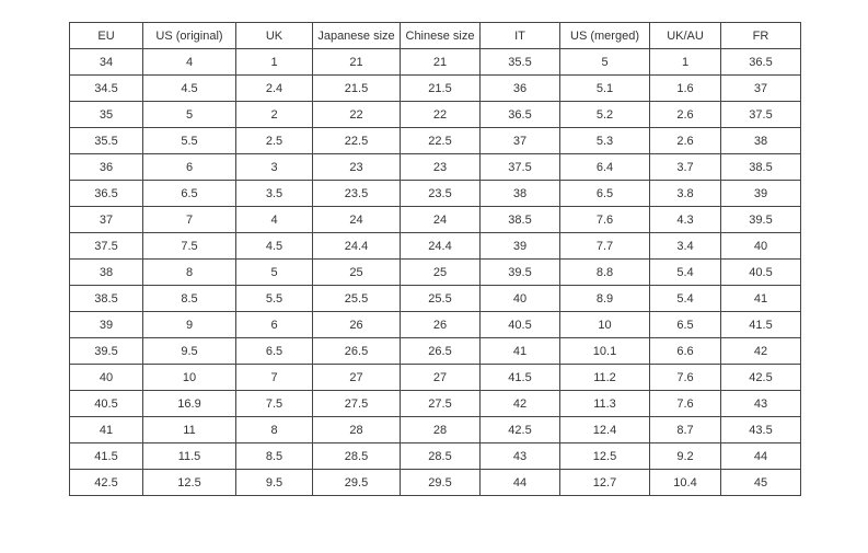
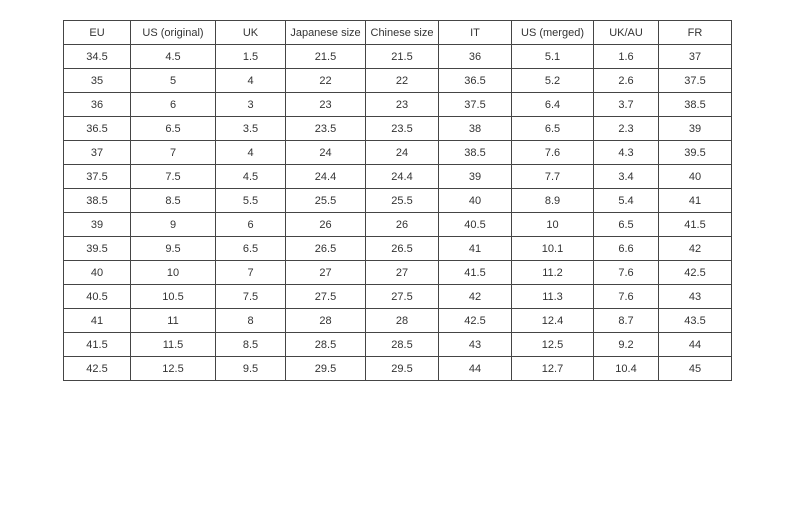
  EU	US (original)	UK	Japanese size	Chinese size	IT	US (merged)	UK/AU	FR
- 34	4	1	21	21	35.5	5	1	36.5
- 34.5	4.5	2.4	21.5	21.5	36	5.1	1.6	37
+ 34.5	4.5	1.5	21.5	21.5	36	5.1	1.6	37
- 35	5	2	22	22	36.5	5.2	2.6	37.5
+ 35	5	4	22	22	36.5	5.2	2.6	37.5
- 35.5	5.5	2.5	22.5	22.5	37	5.3	2.6	38
  36	6	3	23	23	37.5	6.4	3.7	38.5
- 36.5	6.5	3.5	23.5	23.5	38	6.5	3.8	39
+ 36.5	6.5	3.5	23.5	23.5	38	6.5	2.3	39
  37	7	4	24	24	38.5	7.6	4.3	39.5
  37.5	7.5	4.5	24.4	24.4	39	7.7	3.4	40
- 38	8	5	25	25	39.5	8.8	5.4	40.5
  38.5	8.5	5.5	25.5	25.5	40	8.9	5.4	41
  39	9	6	26	26	40.5	10	6.5	41.5
  39.5	9.5	6.5	26.5	26.5	41	10.1	6.6	42
  40	10	7	27	27	41.5	11.2	7.6	42.5
- 40.5	16.9	7.5	27.5	27.5	42	11.3	7.6	43
+ 40.5	10.5	7.5	27.5	27.5	42	11.3	7.6	43
  41	11	8	28	28	42.5	12.4	8.7	43.5
  41.5	11.5	8.5	28.5	28.5	43	12.5	9.2	44
  42.5	12.5	9.5	29.5	29.5	44	12.7	10.4	45
